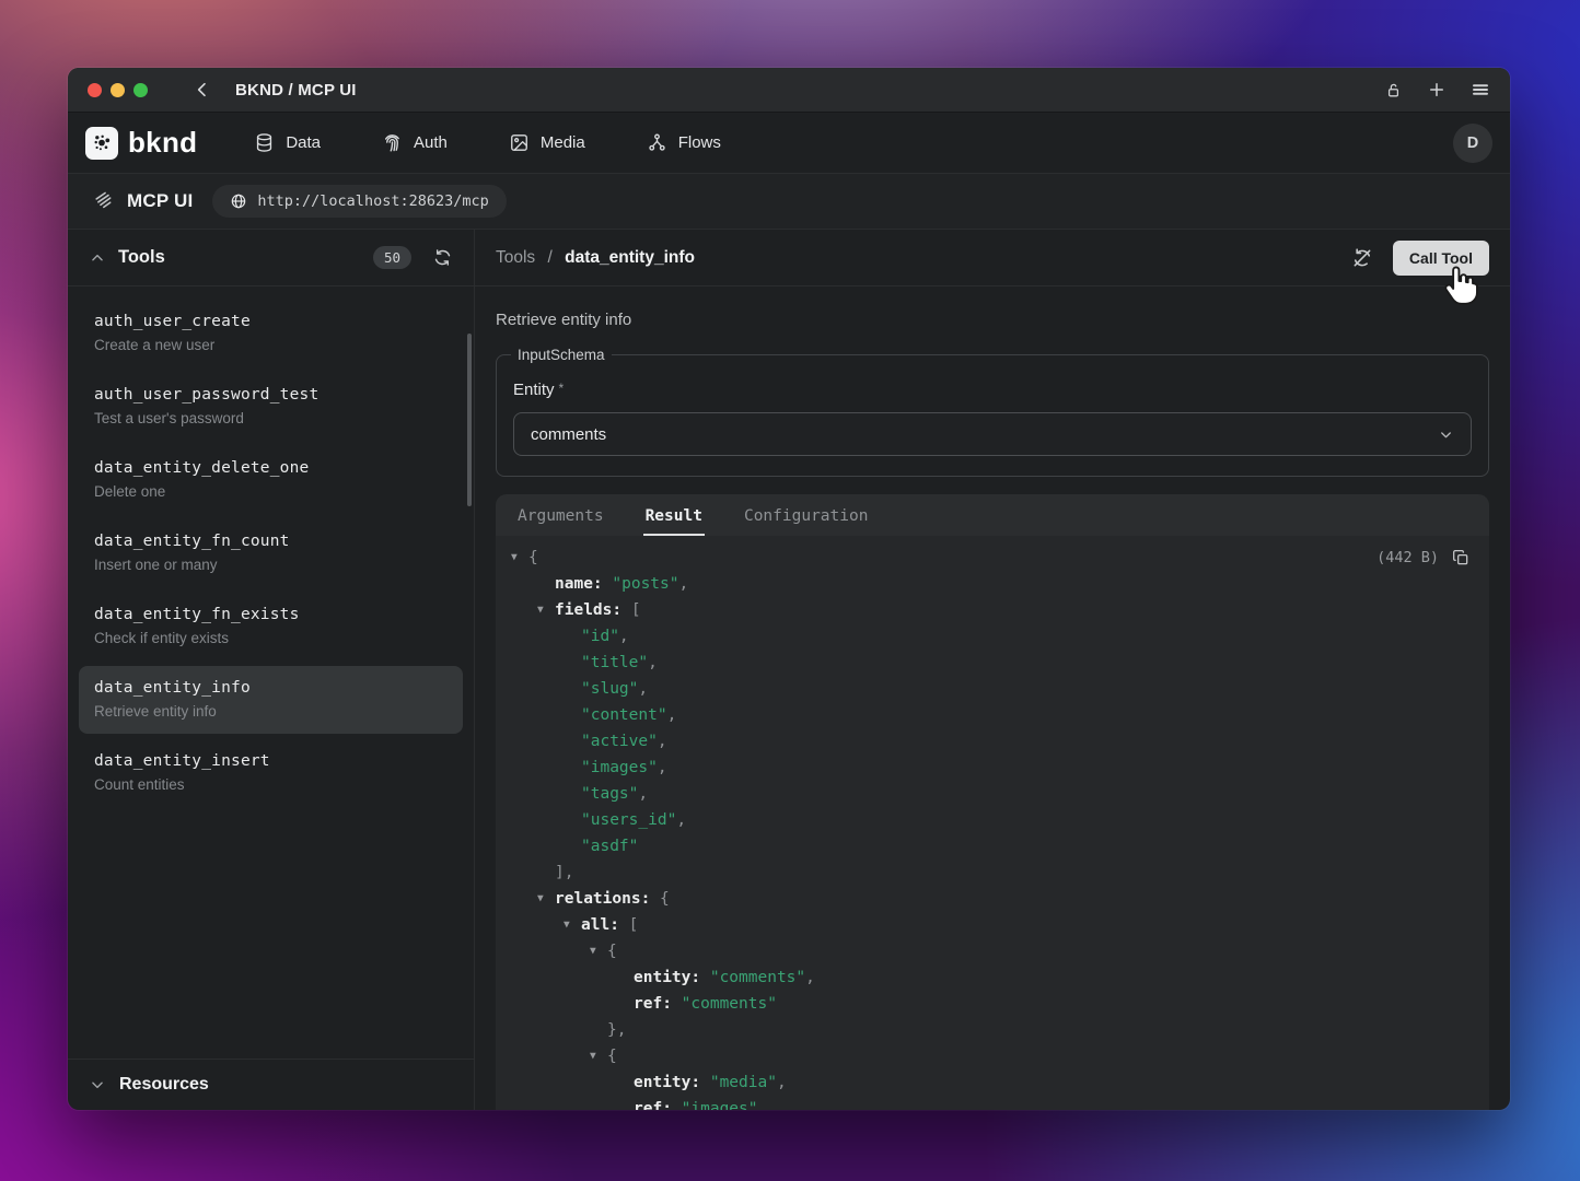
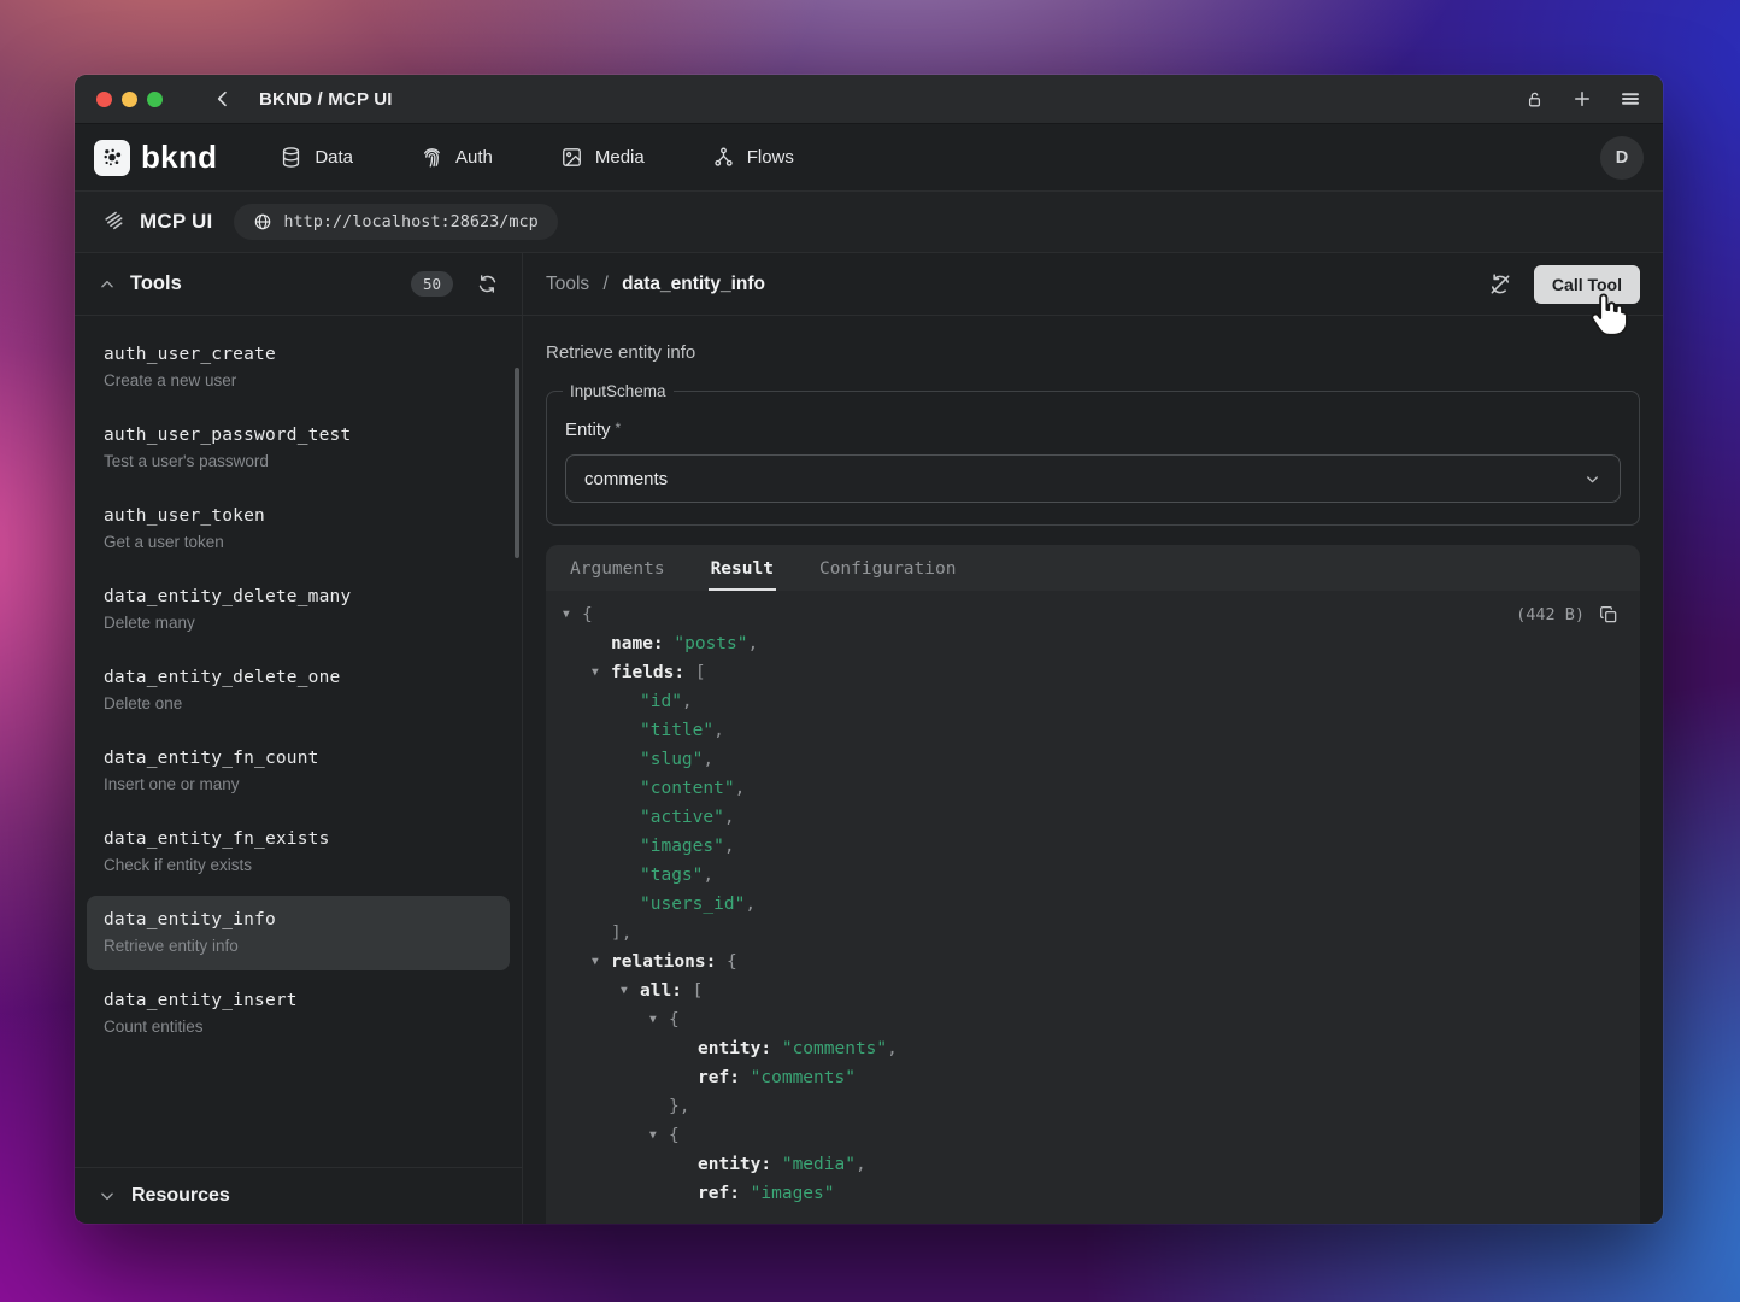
  BKND / MCP UI
  bknd
  Data
  Auth
  Media
  Flows
  D
  MCP UI
  http://localhost:28623/mcp
  Tools
  50
  auth_user_create
  Create a new user
  auth_user_password_test
  Test a user's password
+ auth_user_token
+ Get a user token
+ data_entity_delete_many
+ Delete many
  data_entity_delete_one
  Delete one
  data_entity_fn_count
  Insert one or many
  data_entity_fn_exists
  Check if entity exists
  data_entity_info
  Retrieve entity info
  data_entity_insert
  Count entities
  Resources
  Tools / data_entity_info
  Call Tool
  Retrieve entity info
  InputSchema
  Entity *
  comments
  Arguments
  Result
  Configuration
  ▼
  {
  (442 B)
  name:
  "posts"
  ,
  ▼
  fields:
  [
  "id"
  ,
  "title"
  ,
  "slug"
  ,
  "content"
  ,
  "active"
  ,
  "images"
  ,
  "tags"
  ,
  "users_id"
  ,
- "asdf"
  ],
  ▼
  relations:
  {
  ▼
  all:
  [
  ▼
  {
  entity:
  "comments"
  ,
  ref:
  "comments"
  },
  ▼
  {
  entity:
  "media"
  ,
  ref:
  "images"
